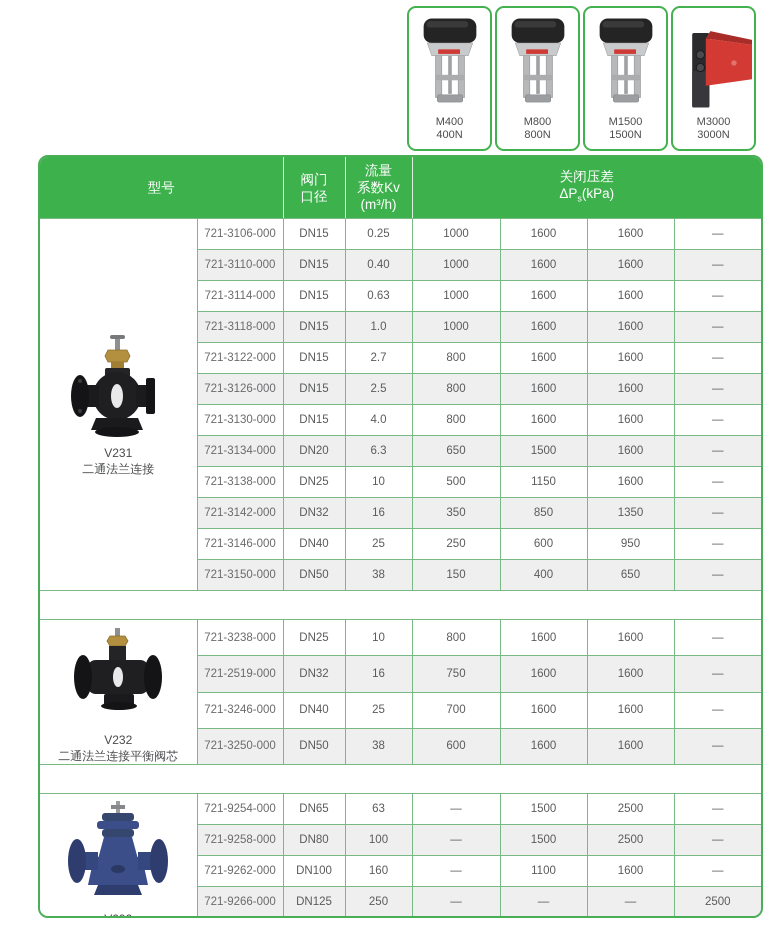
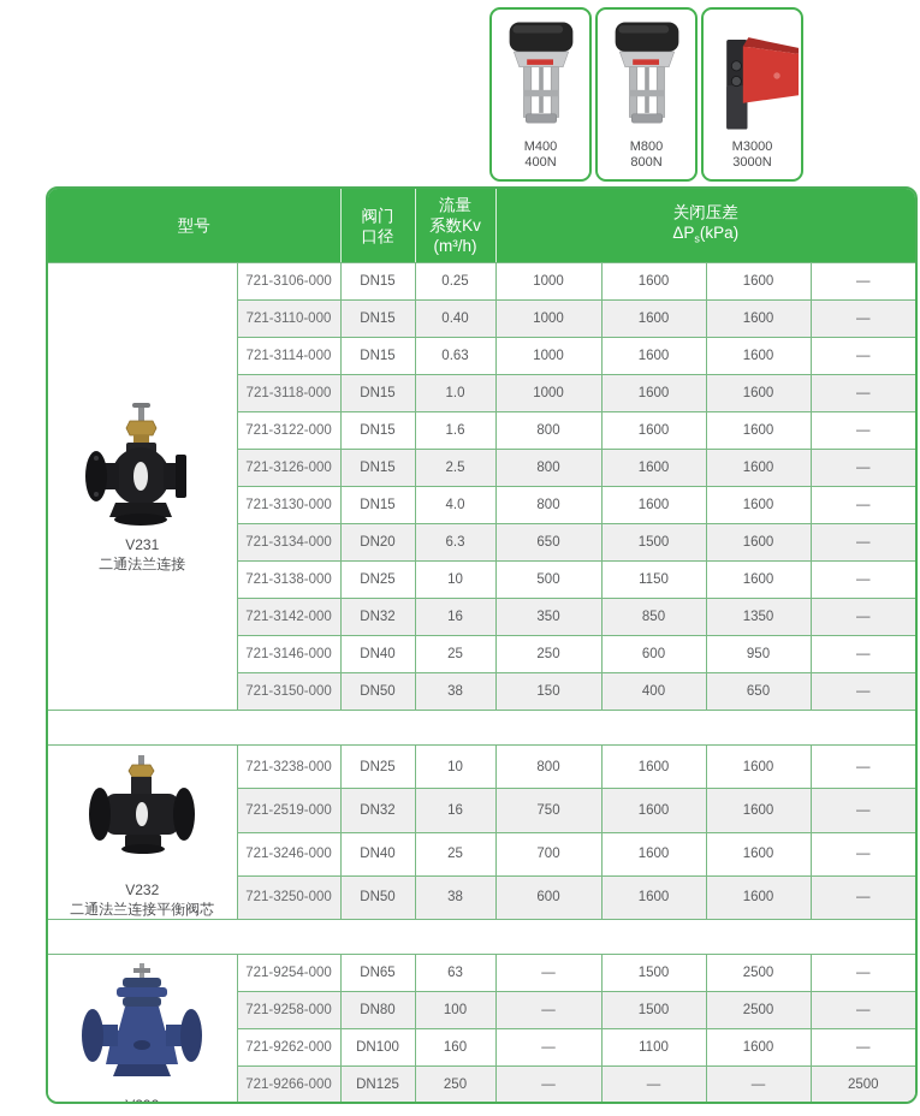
  M400
  400N
  M800
  800N
- M1500
- 1500N
  M3000
  3000N
  型号	阀门 口径	流量 系数Kv (m³/h)	关闭压差 ΔPs(kPa)
  V231二通法兰连接	721-3106-000	DN15	0.25	1000	1600	1600	—
  721-3110-000	DN15	0.40	1000	1600	1600	—
  721-3114-000	DN15	0.63	1000	1600	1600	—
  721-3118-000	DN15	1.0	1000	1600	1600	—
- 721-3122-000	DN15	2.7	800	1600	1600	—
+ 721-3122-000	DN15	1.6	800	1600	1600	—
  721-3126-000	DN15	2.5	800	1600	1600	—
  721-3130-000	DN15	4.0	800	1600	1600	—
  721-3134-000	DN20	6.3	650	1500	1600	—
  721-3138-000	DN25	10	500	1150	1600	—
  721-3142-000	DN32	16	350	850	1350	—
  721-3146-000	DN40	25	250	600	950	—
  721-3150-000	DN50	38	150	400	650	—
  V232二通法兰连接平衡阀芯	721-3238-000	DN25	10	800	1600	1600	—
  721-2519-000	DN32	16	750	1600	1600	—
  721-3246-000	DN40	25	700	1600	1600	—
  721-3250-000	DN50	38	600	1600	1600	—
  721-9258-000	DN80	100	—	1500	2500	—
  721-9262-000	DN100	160	—	1100	1600	—
  721-9266-000	DN125	250	—	—	—	2500
